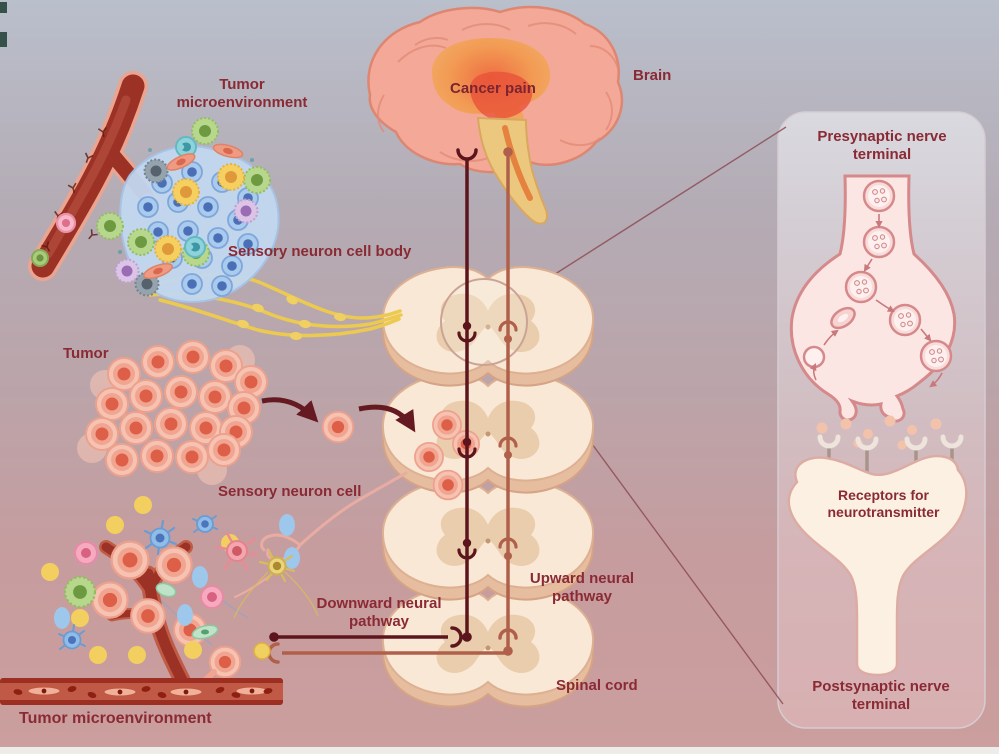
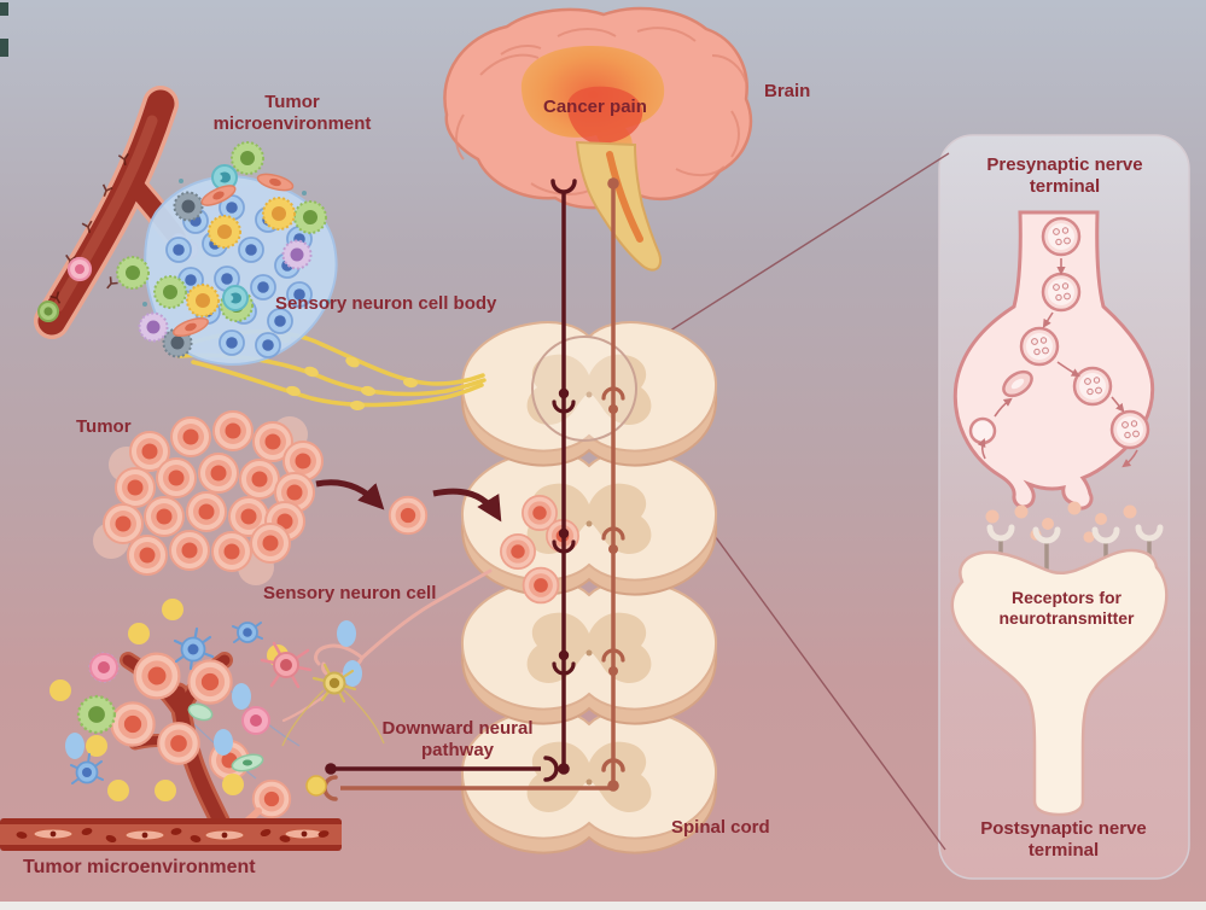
  Tumor microenvironment
  Brain
  Cancer pain
  Sensory neuron cell body
  Tumor
  Sensory neuron cell
  Downward neural pathway
- Upward neural pathway
  Spinal cord
  Tumor microenvironment
  Presynaptic nerve terminal
  Receptors for neurotransmitter
  Postsynaptic nerve terminal
